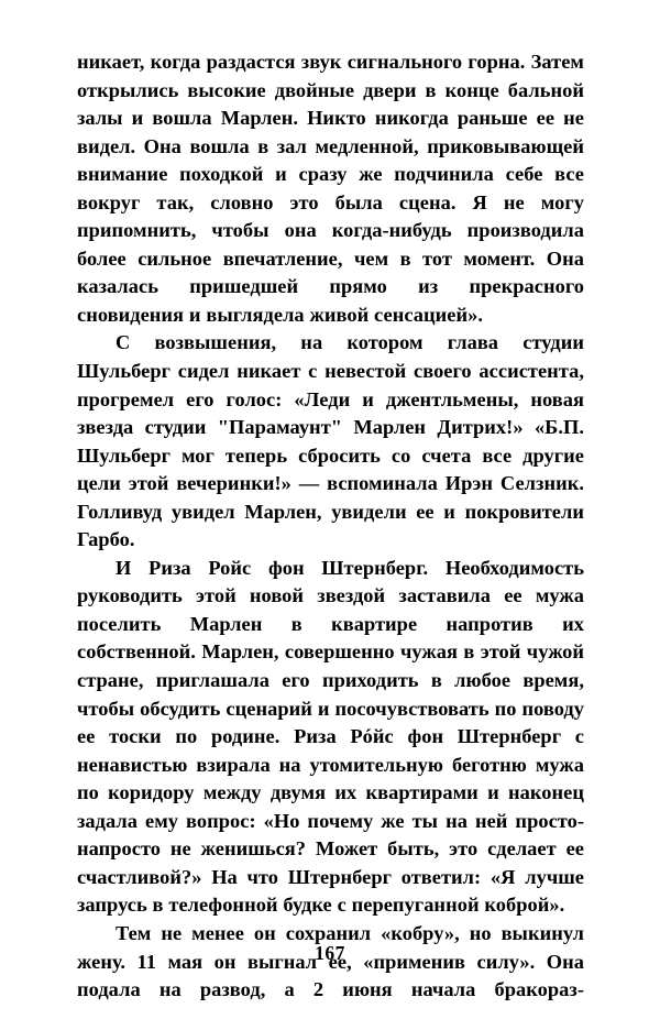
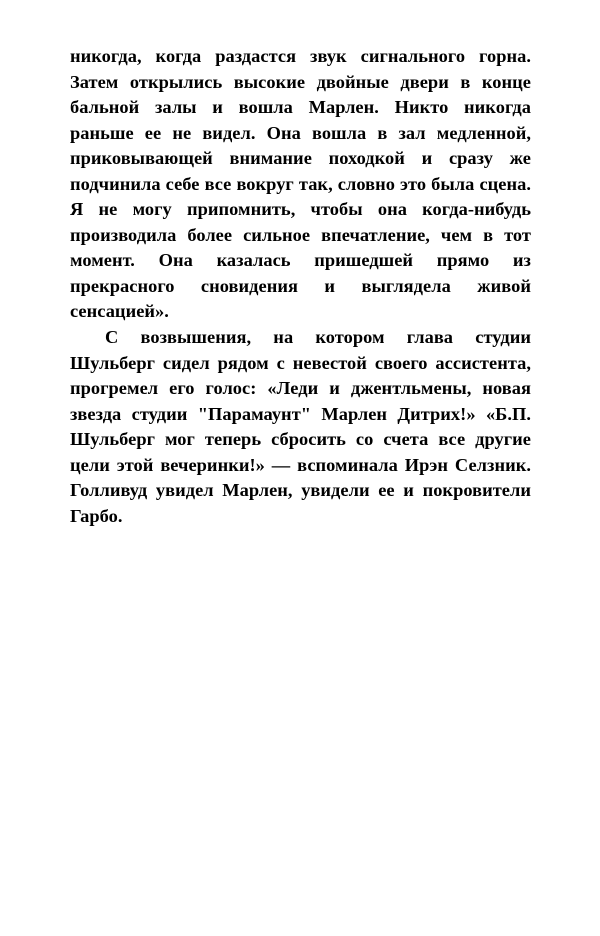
- никает, когда раздастся звук сигнального горна. Затем открылись высокие двойные двери в конце бальной залы и вошла Марлен. Никто никогда раньше ее не видел. Она вошла в зал медленной, приковывающей внимание походкой и сразу же подчинила себе все вокруг так, словно это была сцена. Я не могу припомнить, чтобы она когда-нибудь производила более сильное впечатление, чем в тот момент. Она казалась пришедшей прямо из прекрасного сновидения и выглядела живой сенсацией».
+ никогда, когда раздастся звук сигнального горна. Затем открылись высокие двойные двери в конце бальной залы и вошла Марлен. Никто никогда раньше ее не видел. Она вошла в зал медленной, приковывающей внимание походкой и сразу же подчинила себе все вокруг так, словно это была сцена. Я не могу припомнить, чтобы она когда-нибудь производила более сильное впечатление, чем в тот момент. Она казалась пришедшей прямо из прекрасного сновидения и выглядела живой сенсацией».
- С возвышения, на котором глава студии Шульберг сидел никает с невестой своего ассистента, прогремел его голос: «Леди и джентльмены, новая звезда студии "Парамаунт" Марлен Дитрих!» «Б.П. Шульберг мог теперь сбросить со счета все другие цели этой вечеринки!» — вспоминала Ирэн Селзник. Голливуд увидел Марлен, увидели ее и покровители Гарбо.
+ С возвышения, на котором глава студии Шульберг сидел рядом с невестой своего ассистента, прогремел его голос: «Леди и джентльмены, новая звезда студии "Парамаунт" Марлен Дитрих!» «Б.П. Шульберг мог теперь сбросить со счета все другие цели этой вечеринки!» — вспоминала Ирэн Селзник. Голливуд увидел Марлен, увидели ее и покровители Гарбо.
- И Риза Ройс фон Штернберг. Необходимость руководить этой новой звездой заставила ее мужа поселить Марлен в квартире напротив их собственной. Марлен, совершенно чужая в этой чужой стране, приглашала его приходить в любое время, чтобы обсудить сценарий и посочувствовать по поводу ее тоски по родине. Риза Рóйс фон Штернберг с ненавистью взирала на утомительную беготню мужа по коридору между двумя их квартирами и наконец задала ему вопрос: «Но почему же ты на ней просто-напросто не женишься? Может быть, это сделает ее счастливой?» На что Штернберг ответил: «Я лучше запрусь в телефонной будке с перепуганной коброй».
- Тем не менее он сохранил «кобру», но выкинул жену. 11 мая он выгнал ее, «применив силу». Она подала на развод, а 2 июня начала бракораз-
- 167
